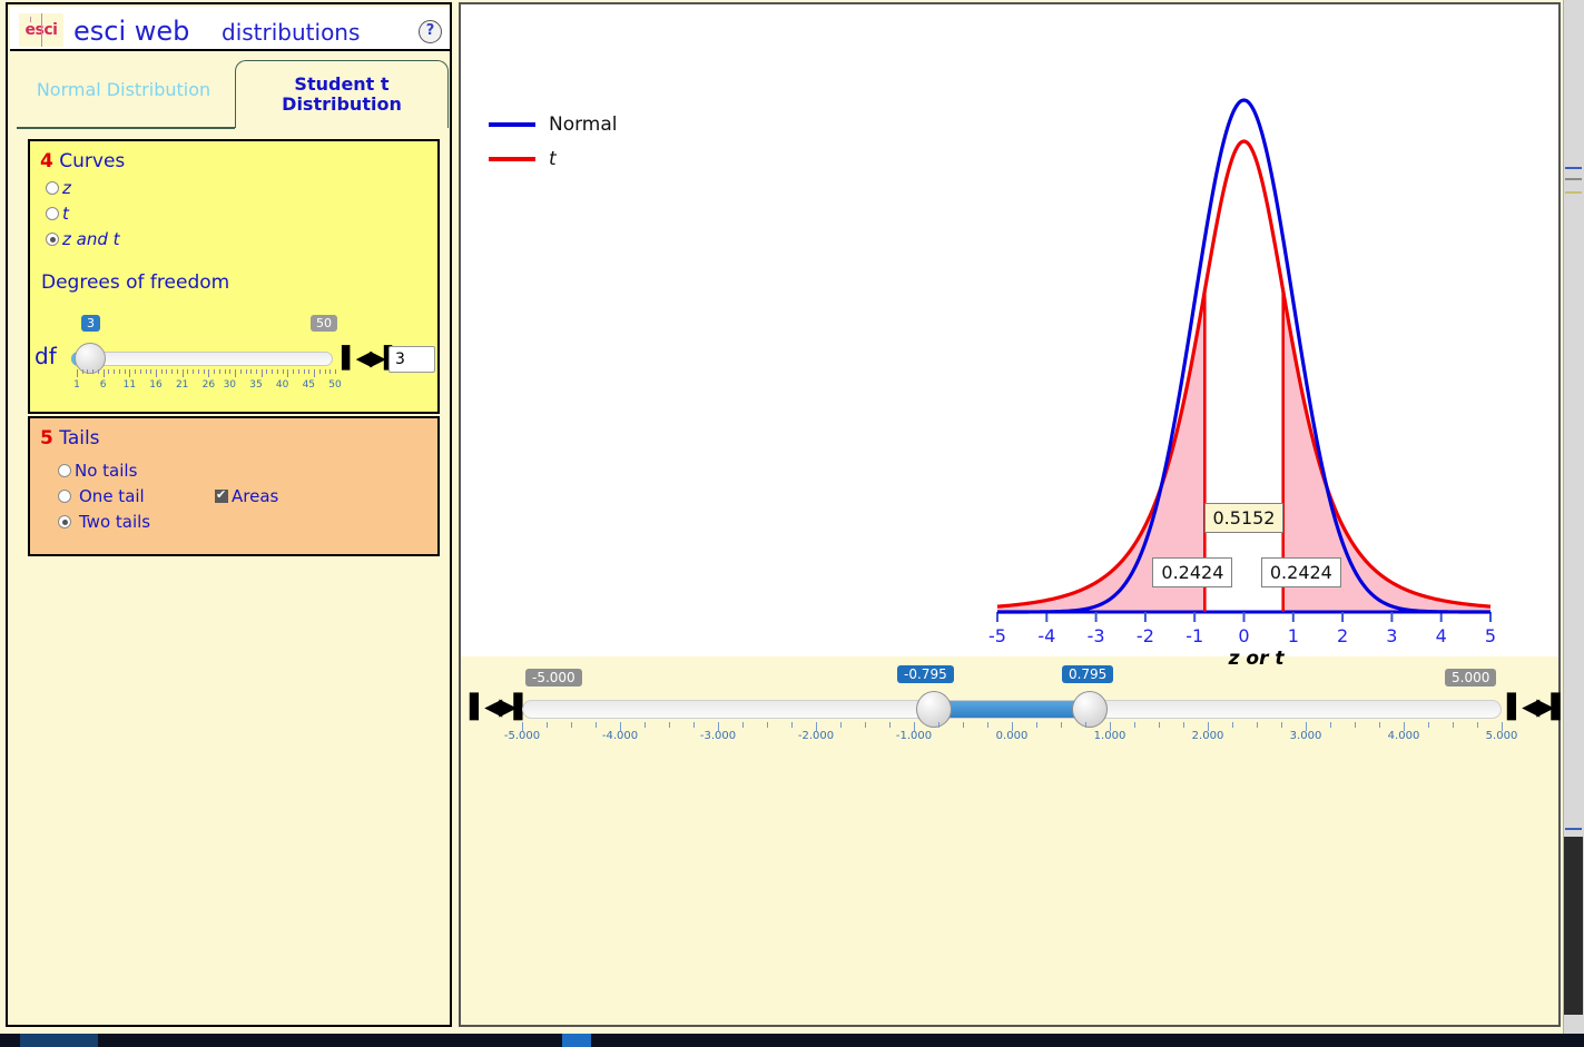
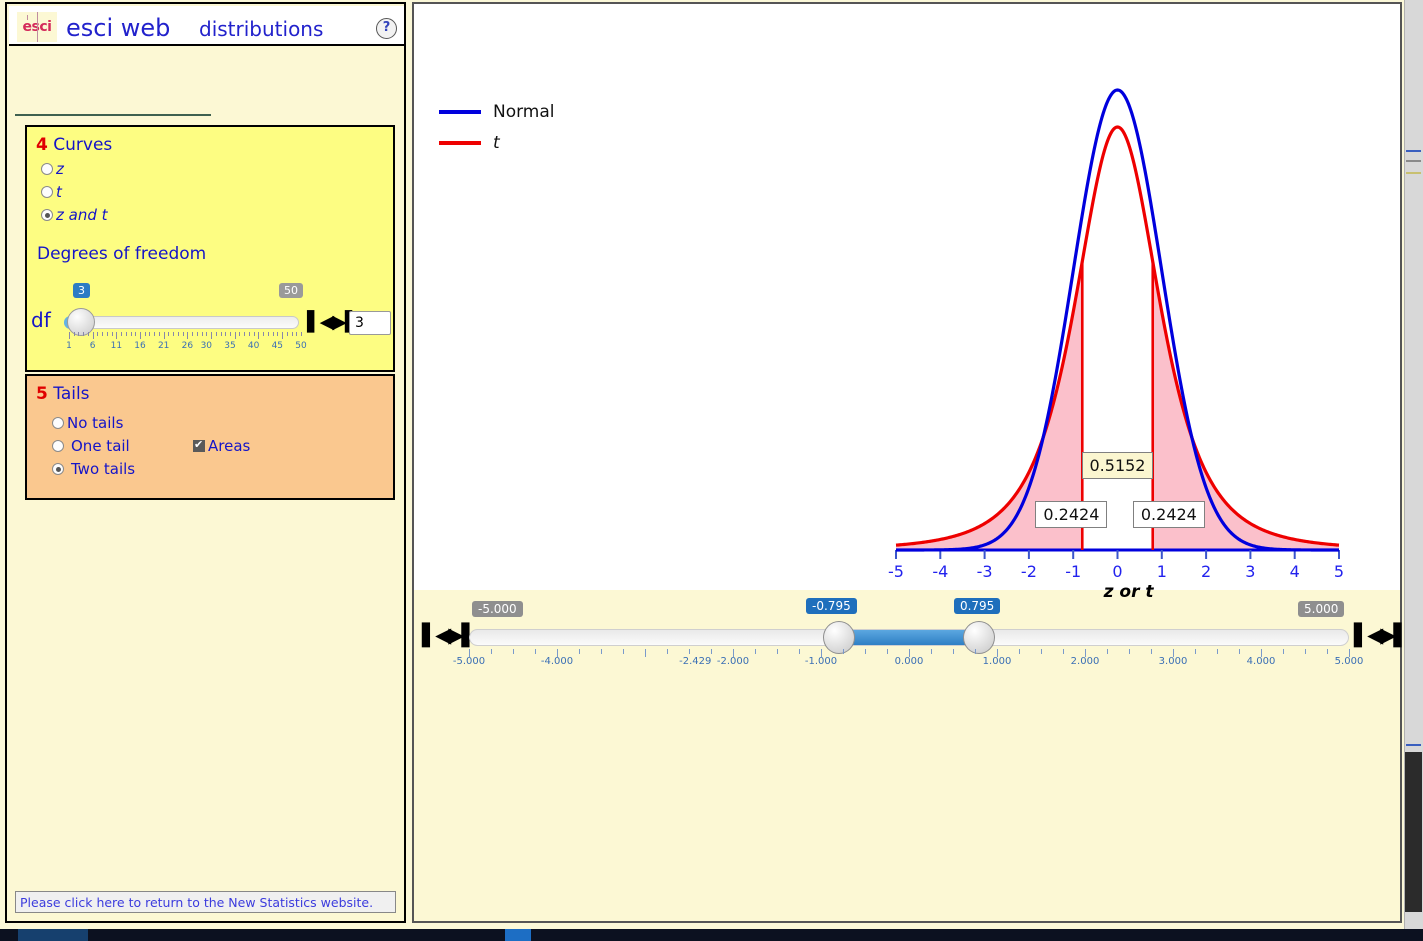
  esci
  esci web
  distributions
  ?
- Normal Distribution
- Student t
- Distribution
  4 Curves
  z
  t
  z and t
  Degrees of freedom
  3
  50
  df
  ▌◀▶
  3
  1
  6
  11
  16
  21
  26
  30
  35
  40
  45
  50
  5 Tails
  No tails
  One tail
  Two tails
  Areas
+ Please click here to return to the New Statistics website.
  Normal
  t
  0.5152
  0.2424
  0.2424
  -5
  -4
  -3
  -2
  -1
  0
  1
  2
  3
  4
  5
  z or t
  -5.000
  5.000
  -0.795
  0.795
  ▌◀▶▌
  ▌◀▶▌
  -5.000
  -4.000
- -3.000
+ -2.429
  -2.000
  -1.000
  0.000
  1.000
  2.000
  3.000
  4.000
  5.000
